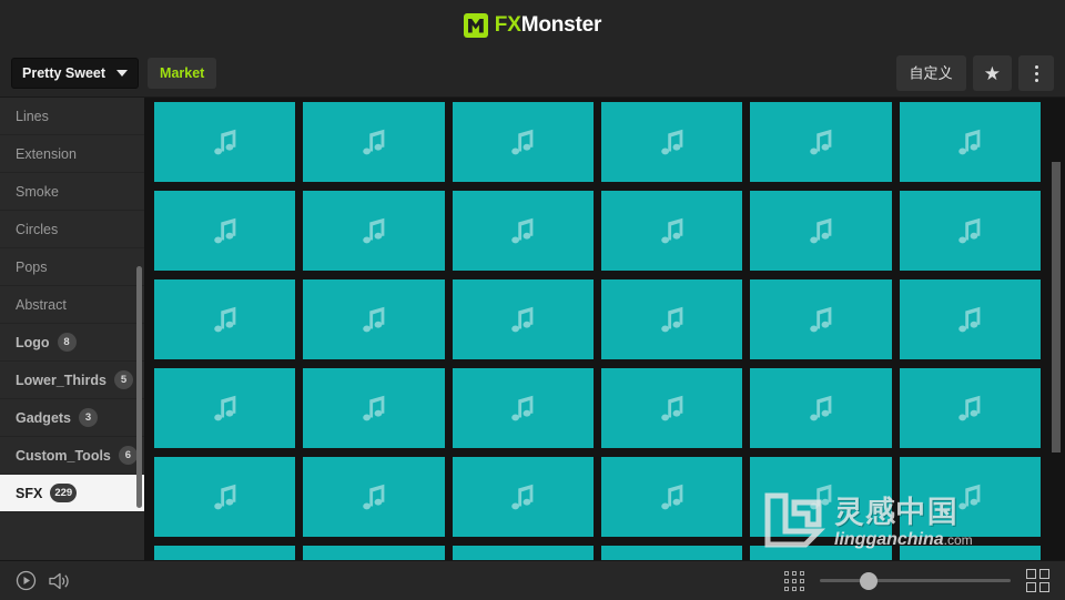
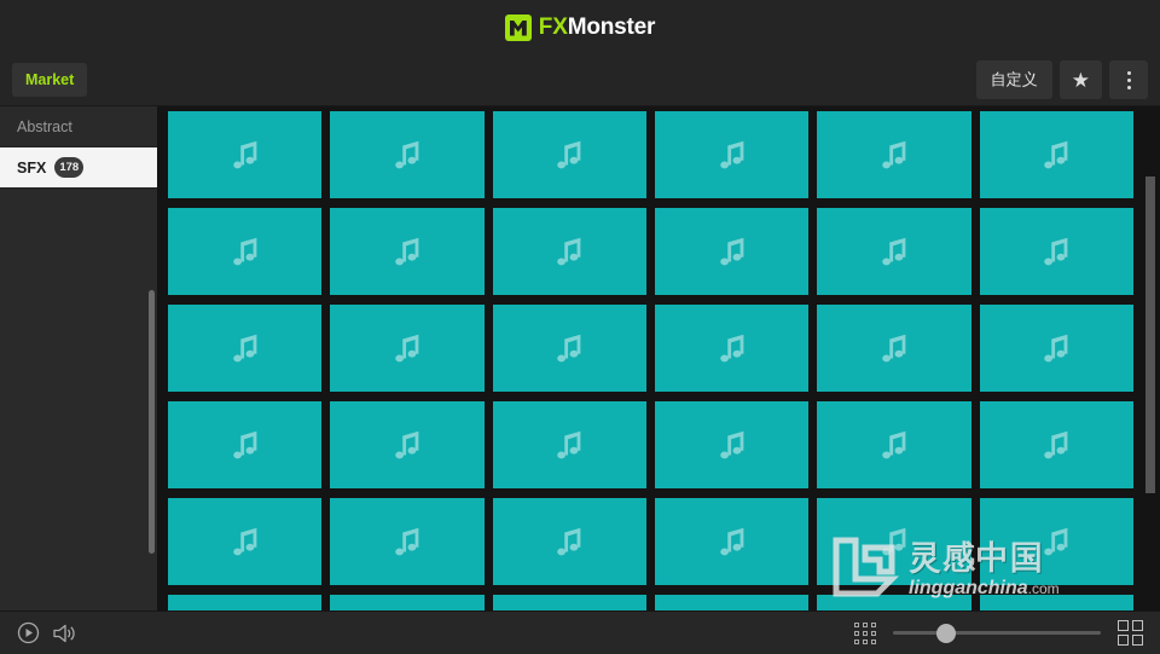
  FXMonster
- Pretty Sweet
  Market
  自定义
  ★
- Lines
- Extension
- Smoke
- Circles
- Pops
  Abstract
- Logo
- 8
- Lower_Thirds
- 5
- Gadgets
- 3
- Custom_Tools
- 6
  SFX
- 229
+ 178
  灵感中国
  lingganchina.com
